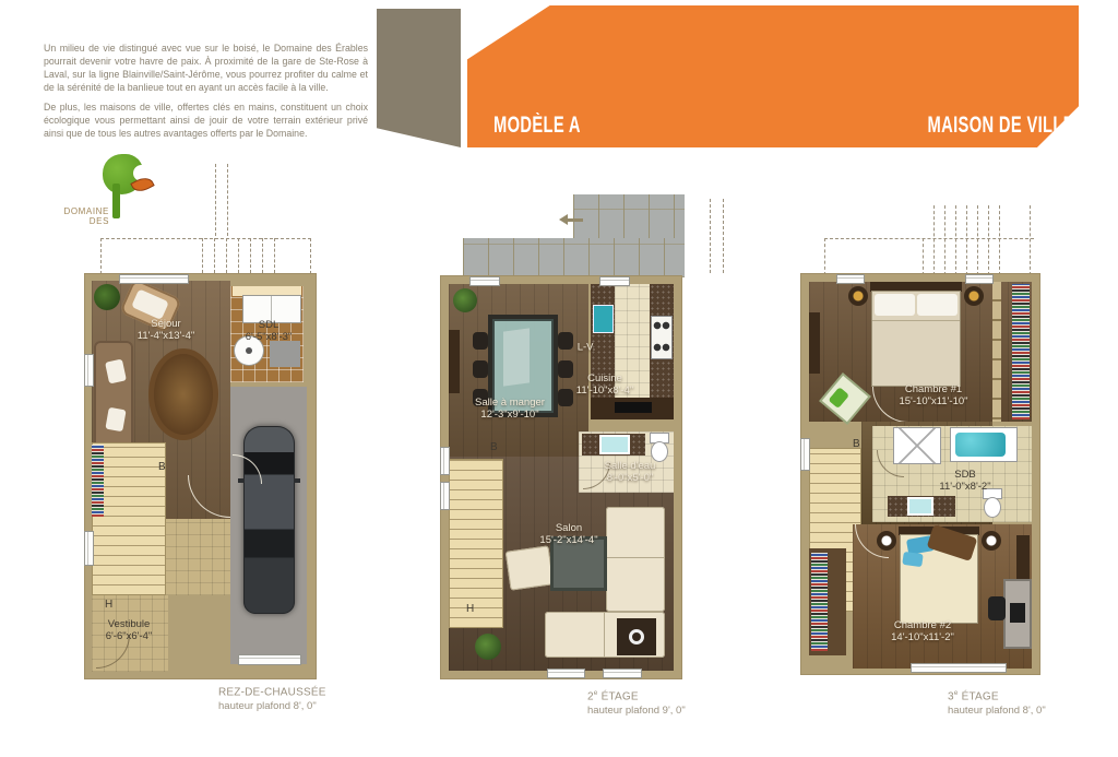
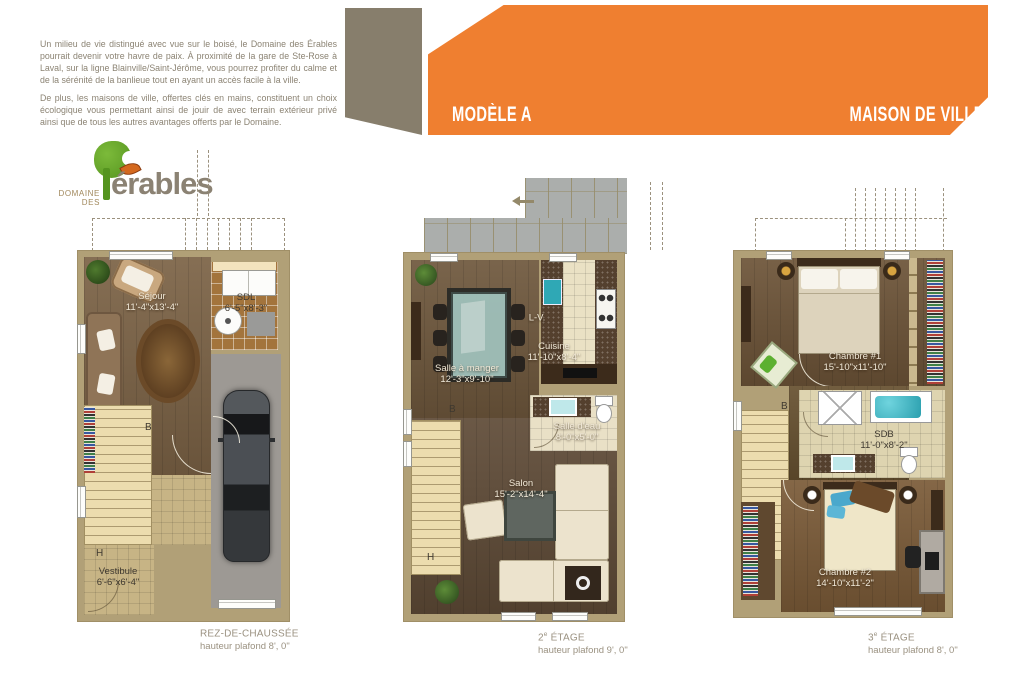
  MODÈLE A
  MAISON DE VILLE
  Un milieu de vie distingué avec vue sur le boisé, le Domaine des Érables pourrait devenir votre havre de paix. À proximité de la gare de Ste-Rose à Laval, sur la ligne Blainville/Saint-Jérôme, vous pourrez profiter du calme et de la sérénité de la banlieue tout en ayant un accès facile à la ville.
- De plus, les maisons de ville, offertes clés en mains, constituent un choix écologique vous permettant ainsi de jouir de votre terrain extérieur privé ainsi que de tous les autres avantages offerts par le Domaine.
+ De plus, les maisons de ville, offertes clés en mains, constituent un choix écologique vous permettant ainsi de jouir de avec terrain extérieur privé ainsi que de tous les autres avantages offerts par le Domaine.
  DOMAINE
  DES
+ érables
  Séjour
  11'-4"x13'-4"
  SDL
  6'-5"x8'-3"
  B
  H
  Vestibule
  6'-6"x6'-4"
  Salle à manger
  12'-3"x9'-10"
  L-V.
  Cuisine
  11'-10"x8'-4"
  Salle d'eau
  8'-0"x5'-0"
  Salon
  15'-2"x14'-4"
  B
  H
  Chambre #1
  15'-10"x11'-10"
  B
  SDB
  11'-0"x8'-2"
  Chambre #2
  14'-10"x11'-2"
  REZ-DE-CHAUSSÉE
  hauteur plafond 8', 0"
  2 ÉTAGE
  hauteur plafond 9', 0"
  3 ÉTAGE
  hauteur plafond 8', 0"
